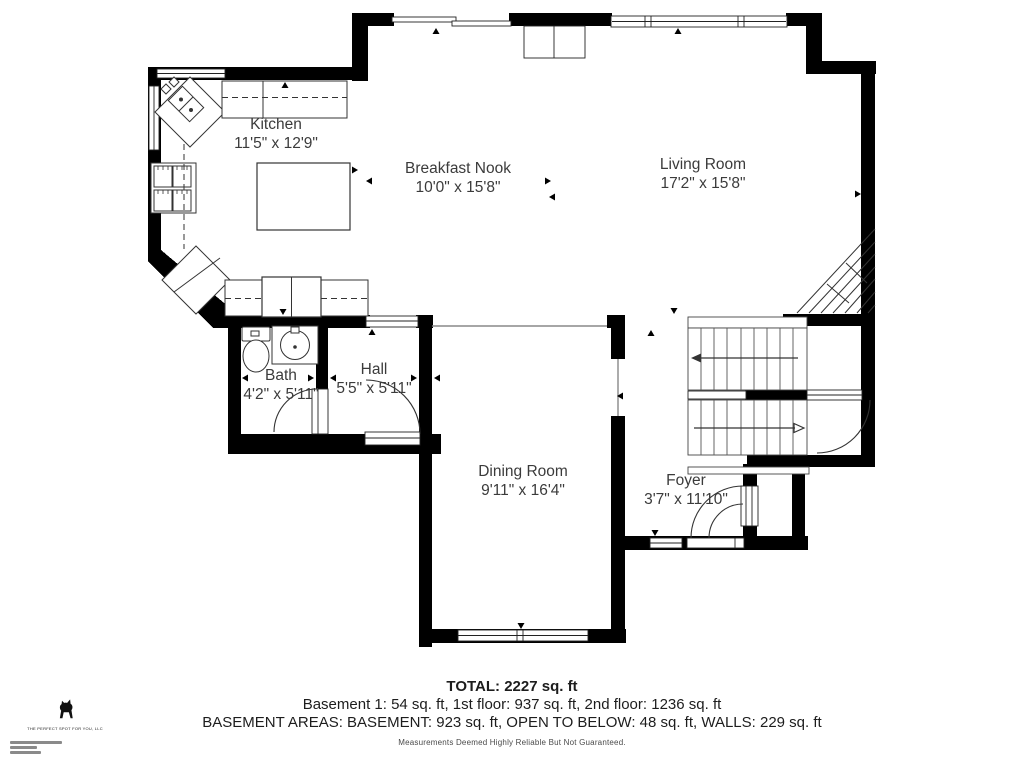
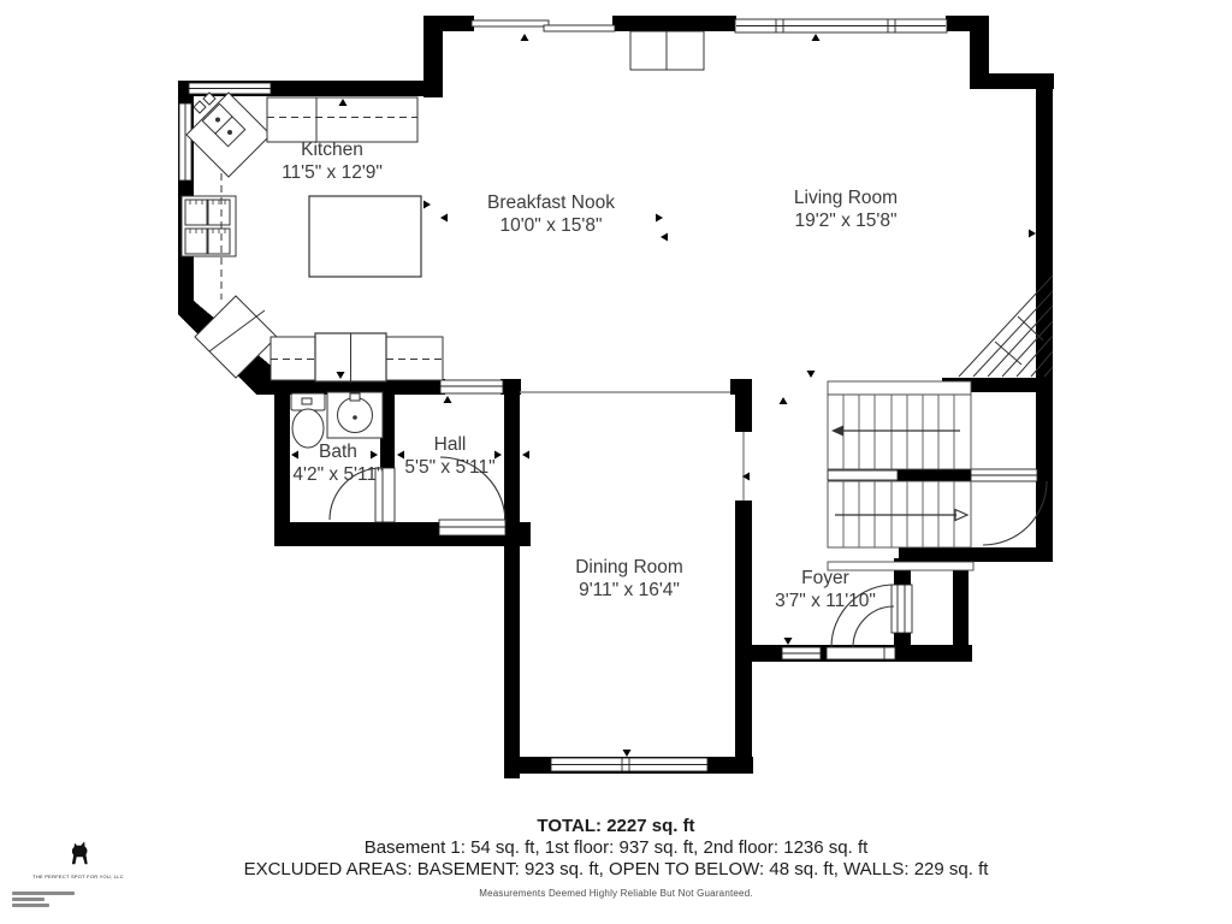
  Kitchen
  11'5" x 12'9"
  Breakfast Nook
  10'0" x 15'8"
  Living Room
- 17'2" x 15'8"
+ 19'2" x 15'8"
  Bath
  4'2" x 5'11"
  Hall
  5'5" x 5'11"
  Dining Room
  9'11" x 16'4"
  Foyer
  3'7" x 11'10"
  TOTAL: 2227 sq. ft
  Basement 1: 54 sq. ft, 1st floor: 937 sq. ft, 2nd floor: 1236 sq. ft
- BASEMENT AREAS: BASEMENT: 923 sq. ft, OPEN TO BELOW: 48 sq. ft, WALLS: 229 sq. ft
+ EXCLUDED AREAS: BASEMENT: 923 sq. ft, OPEN TO BELOW: 48 sq. ft, WALLS: 229 sq. ft
  Measurements Deemed Highly Reliable But Not Guaranteed.
